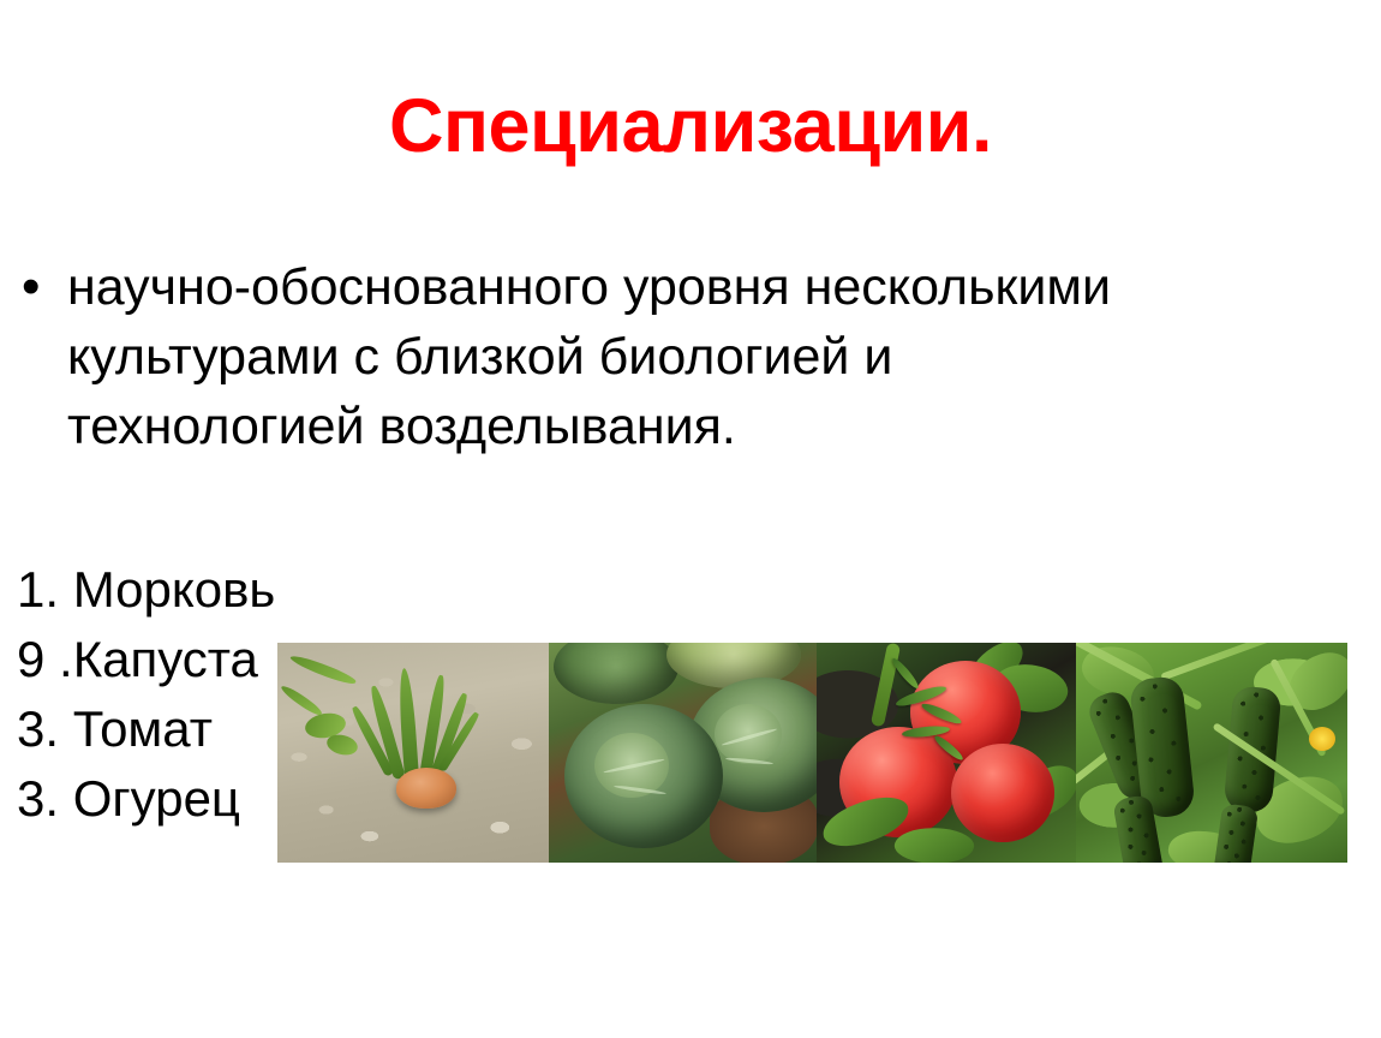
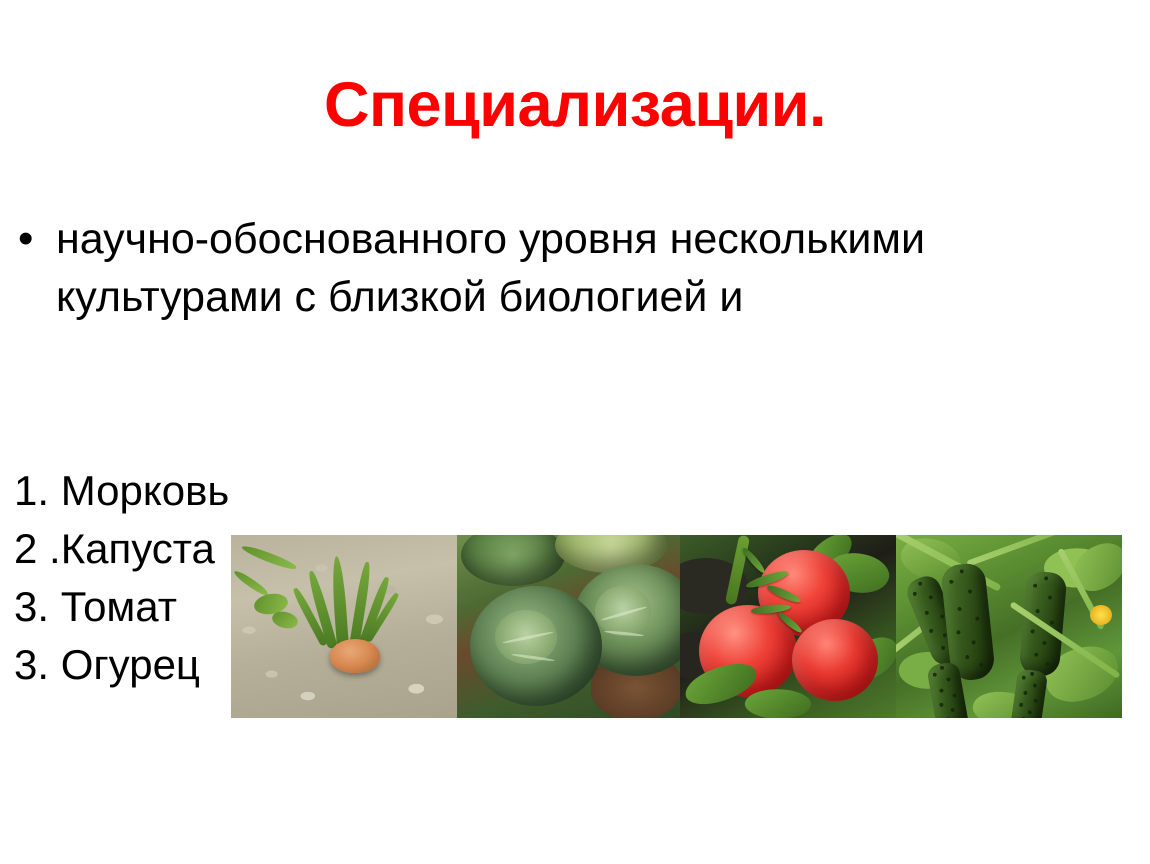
  Специализации.
  •
  научно-обоснованного уровня несколькими
  культурами с близкой биологией и
- технологией возделывания.
  1. Морковь
- 9 .Капуста
+ 2 .Капуста
  3. Томат
  3. Огурец
